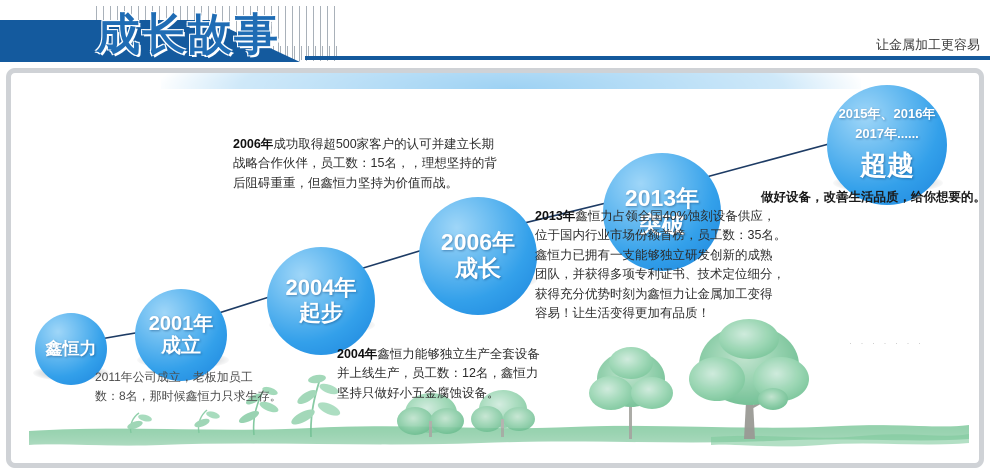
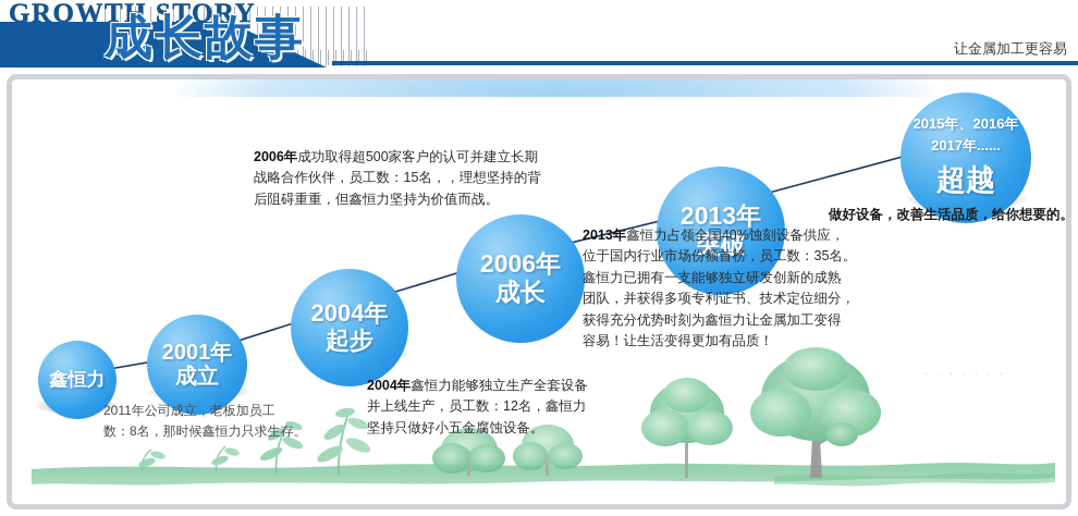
+ GROWTH STORY
  成长故事
  让金属加工更容易
  鑫恒力
  2001年
  成立
  2011年公司成立，老板加员工
  数：8名，那时候鑫恒力只求生存。
  2004年
  起步
  2004年鑫恒力能够独立生产全套设备
  并上线生产，员工数：12名，鑫恒力
  坚持只做好小五金腐蚀设备。
  2006年
  成长
  2006年成功取得超500家客户的认可并建立长期
  战略合作伙伴，员工数：15名，，理想坚持的背
  后阻碍重重，但鑫恒力坚持为价值而战。
  2013年
  突破
  2013年鑫恒力占领全国40%蚀刻设备供应，
  位于国内行业市场份额首榜，员工数：35名。
  鑫恒力已拥有一支能够独立研发创新的成熟
  团队，并获得多项专利证书、技术定位细分，
  获得充分优势时刻为鑫恒力让金属加工变得
  容易！让生活变得更加有品质！
  2015年、2016年
  2017年......
  超越
  做好设备，改善生活品质，给你想要的
  · · · · · · ·
